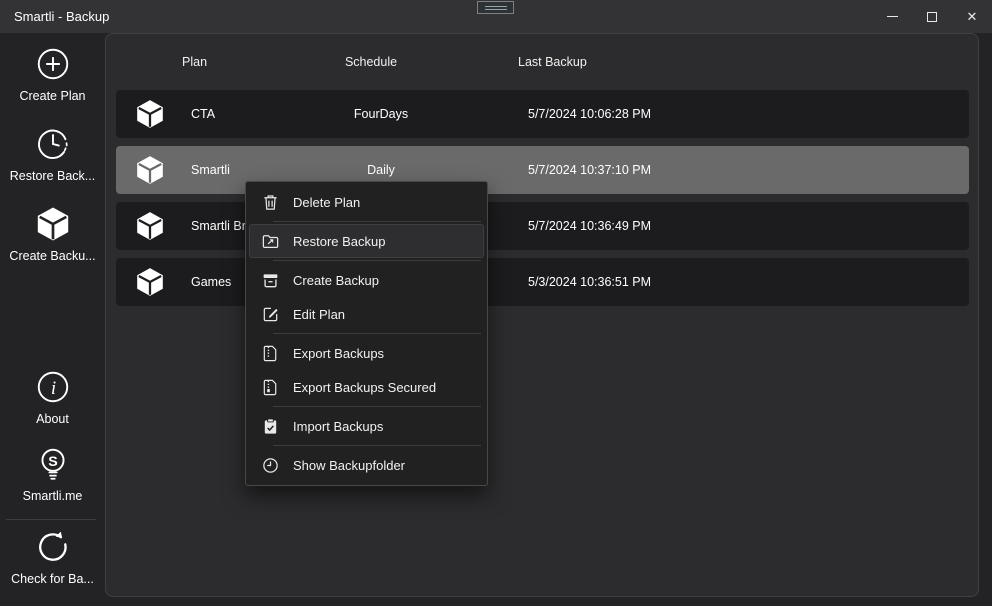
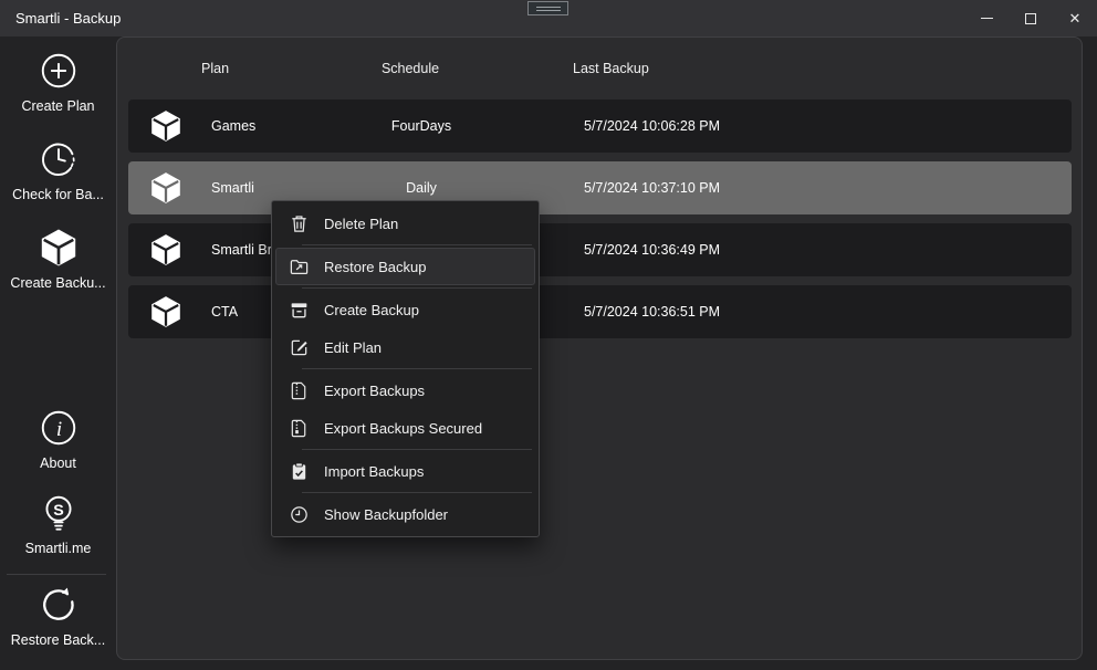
  Smartli - Backup
  ✕
  Create Plan
- Restore Back...
+ Check for Ba...
  Create Backu...
  i
  About
  S
  Smartli.me
- Check for Ba...
+ Restore Back...
  Plan
  Schedule
  Last Backup
- CTA
+ Games
  FourDays
  5/7/2024 10:06:28 PM
  Smartli
  Daily
  5/7/2024 10:37:10 PM
  Smartli Br
  5/7/2024 10:36:49 PM
- Games
+ CTA
- 5/3/2024 10:36:51 PM
+ 5/7/2024 10:36:51 PM
  Delete Plan
  Restore Backup
  Create Backup
  Edit Plan
  Export Backups
  Export Backups Secured
  Import Backups
  Show Backupfolder
